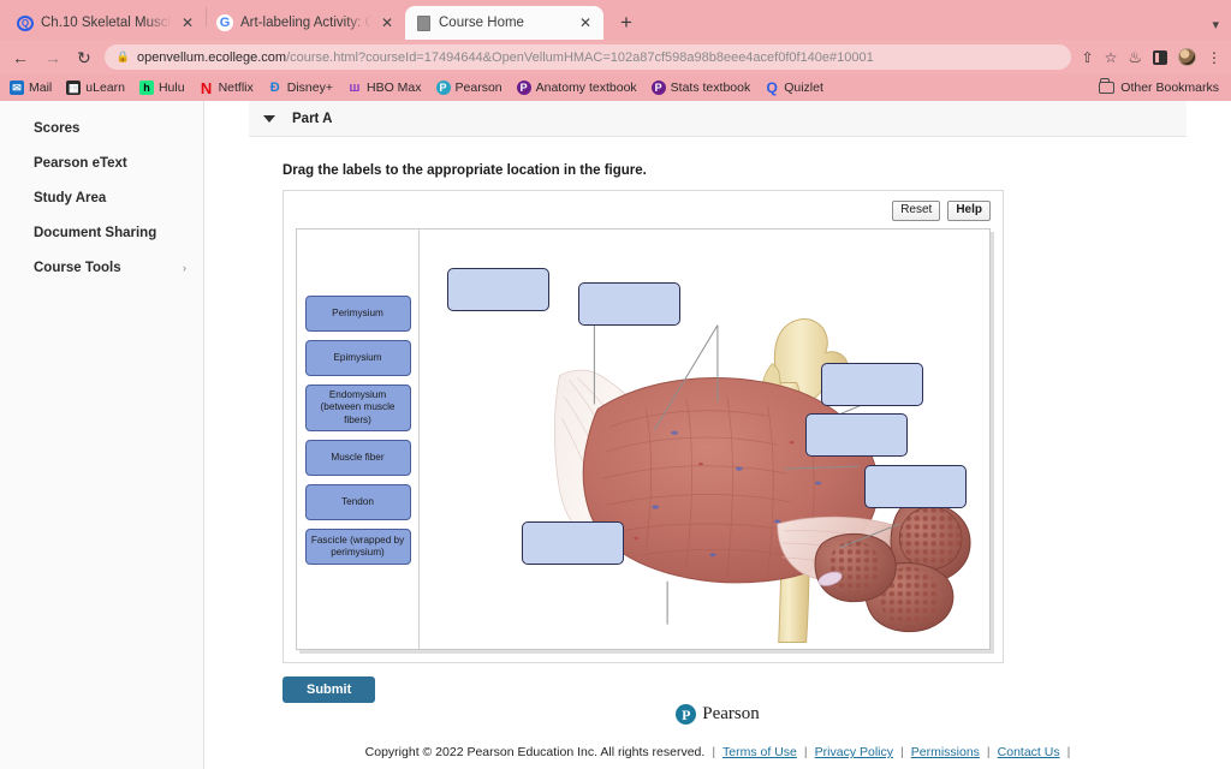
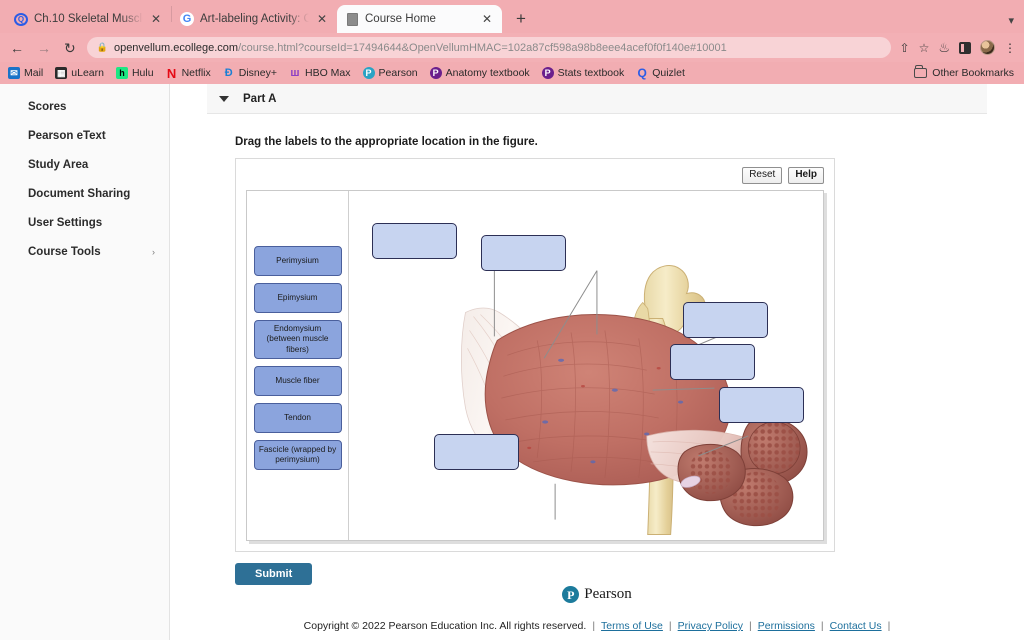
  Q
  ✕
  G
  Art-labeling Activity: C
  ✕
  Course Home
  ✕
  +
  ▾
  ←
  →
  ↻
  🔒
  openvellum.ecollege.com/course.html?courseId=17494644&OpenVellumHMAC=102a87cf598a98b8eee4acef0f0f140e#10001
  ⇧
  ☆
  ♨
  ⋮
  ✉
  Mail
  ▦
  uLearn
  h
  Hulu
  N
  Netflix
  Đ
  Disney+
  ш
  HBO Max
  P
  Pearson
  P
  Anatomy textbook
  P
  Stats textbook
  Q
  Quizlet
  Other Bookmarks
  Scores
  Pearson eText
  Study Area
  Document Sharing
+ User Settings
  Course Tools
  ›
  Part A
  Drag the labels to the appropriate location in the figure.
  Reset
  Help
  Perimysium
  Epimysium
  Endomysium (between muscle fibers)
  Muscle fiber
  Tendon
  Fascicle (wrapped by perimysium)
  Submit
  P
  Pearson
  Copyright © 2022 Pearson Education Inc. All rights reserved.
  |
  Terms of Use
  |
  Privacy Policy
  |
  Permissions
  |
  Contact Us
  |
